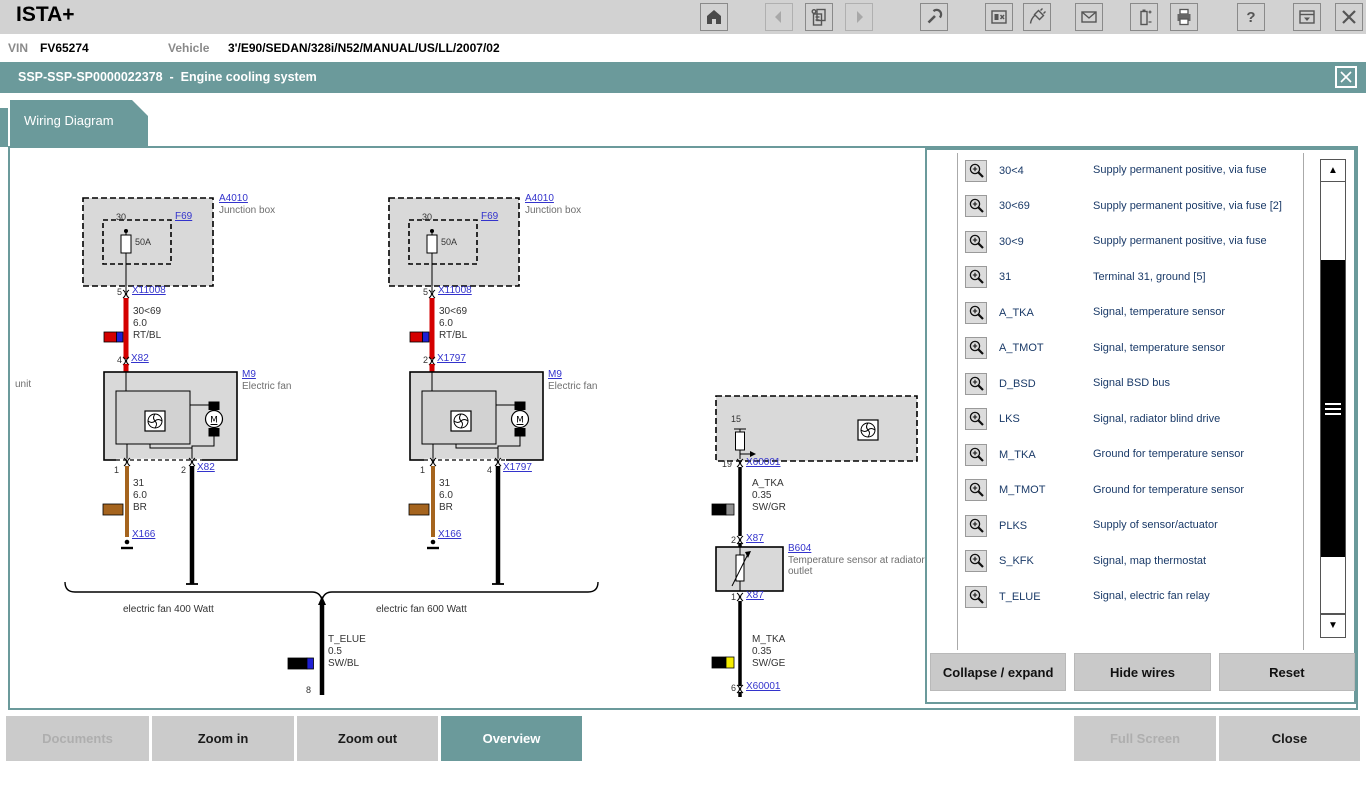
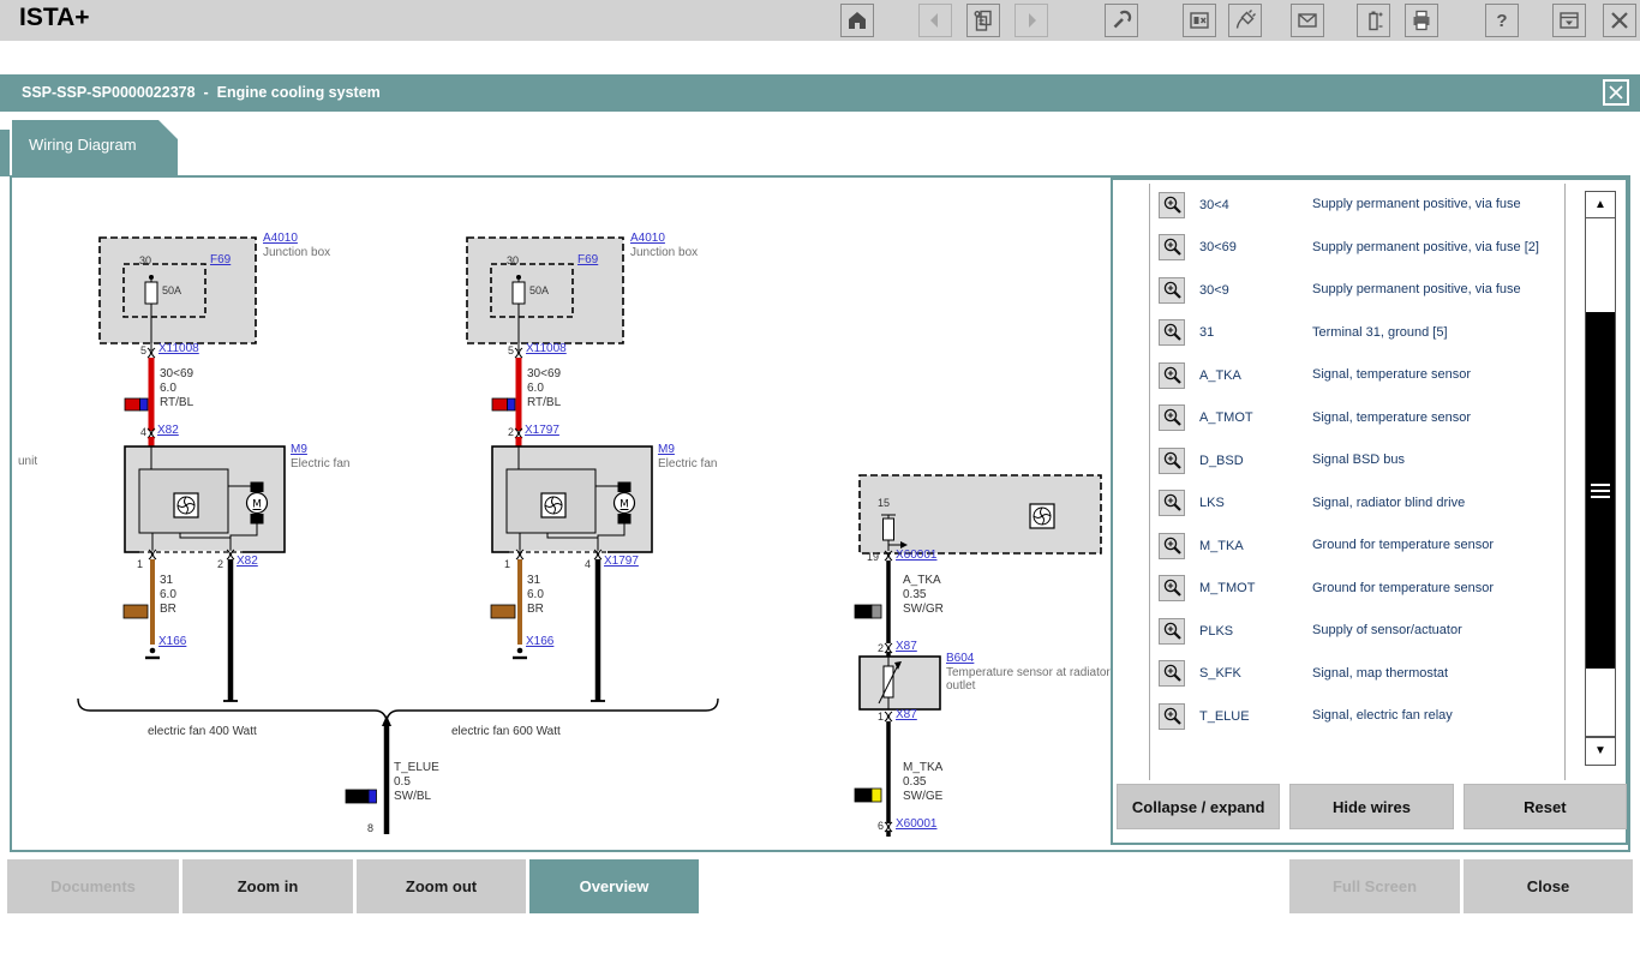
  ISTA+
  ?
- VIN
- FV65274
- Vehicle
- 3'/E90/SEDAN/328i/N52/MANUAL/US/LL/2007/02
  SSP-SSP-SP0000022378 - Engine cooling system
  Wiring Diagram
  A4010
  Junction box
  F69
  30
  50A
  5
  X11008
  30<69
  6.0
  RT/BL
  4
  X82
  M9
  Electric fan
  1
  2
  X82
  31
  6.0
  BR
  X166
  unit
  A4010
  Junction box
  F69
  30
  50A
  5
  X11008
  30<69
  6.0
  RT/BL
  2
  X1797
  M9
  Electric fan
  1
  4
  X1797
  31
  6.0
  BR
  X166
  electric fan 400 Watt
  electric fan 600 Watt
  T_ELUE
  0.5
  SW/BL
  8
  15
  19
  X60001
  A_TKA
  0.35
  SW/GR
  2
  X87
  B604
  Temperature sensor at radiator outlet
  1
  X87
  M_TKA
  0.35
  SW/GE
  6
  X60001
  30<4
  Supply permanent positive, via fuse
  30<69
  Supply permanent positive, via fuse [2]
  30<9
  Supply permanent positive, via fuse
  31
  Terminal 31, ground [5]
  A_TKA
  Signal, temperature sensor
  A_TMOT
  Signal, temperature sensor
  D_BSD
  Signal BSD bus
  LKS
  Signal, radiator blind drive
  M_TKA
  Ground for temperature sensor
  M_TMOT
  Ground for temperature sensor
  PLKS
  Supply of sensor/actuator
  S_KFK
  Signal, map thermostat
  T_ELUE
  Signal, electric fan relay
  ▲
  ▼
  Collapse / expand
  Hide wires
  Reset
  Documents
  Zoom in
  Zoom out
  Overview
  Full Screen
  Close
